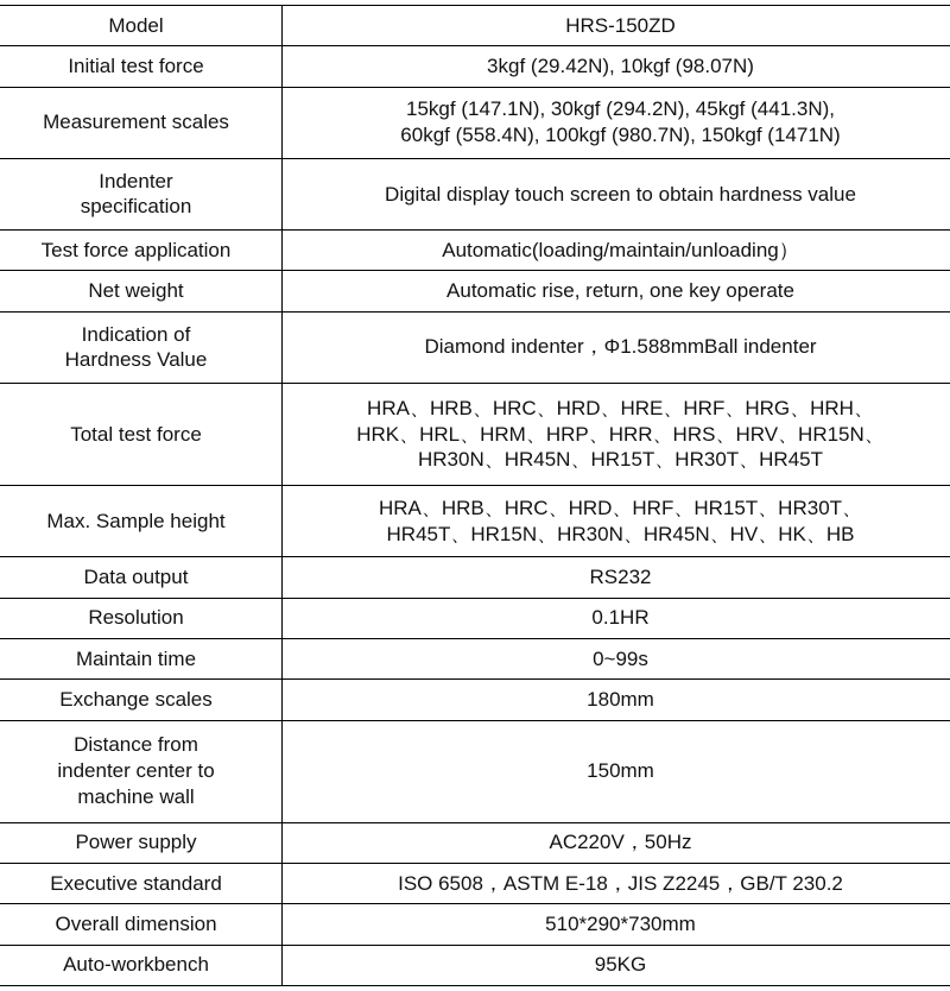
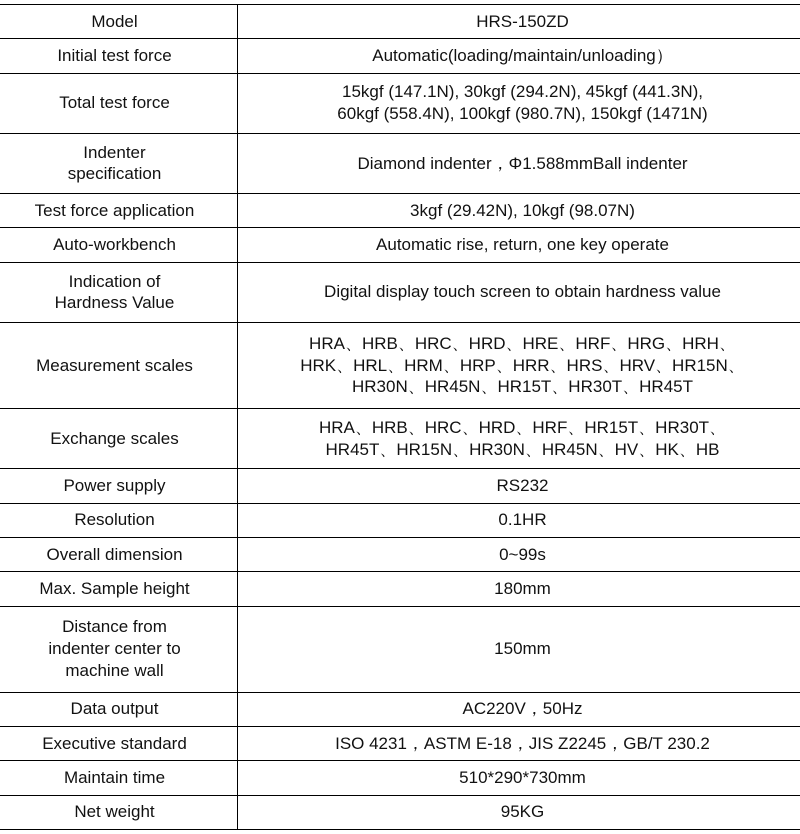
  Model	HRS-150ZD
- Initial test force	3kgf (29.42N), 10kgf (98.07N)
+ Initial test force	Automatic(loading/maintain/unloading）
- Measurement scales	15kgf (147.1N), 30kgf (294.2N), 45kgf (441.3N), 60kgf (558.4N), 100kgf (980.7N), 150kgf (1471N)
+ Total test force	15kgf (147.1N), 30kgf (294.2N), 45kgf (441.3N), 60kgf (558.4N), 100kgf (980.7N), 150kgf (1471N)
- Indenter specification	Digital display touch screen to obtain hardness value
+ Indenter specification	Diamond indenter，Φ1.588mmBall indenter
- Test force application	Automatic(loading/maintain/unloading）
+ Test force application	3kgf (29.42N), 10kgf (98.07N)
- Net weight	Automatic rise, return, one key operate
+ Auto-workbench	Automatic rise, return, one key operate
- Indication of Hardness Value	Diamond indenter，Φ1.588mmBall indenter
+ Indication of Hardness Value	Digital display touch screen to obtain hardness value
- Total test force	HRA、HRB、HRC、HRD、HRE、HRF、HRG、HRH、 HRK、HRL、HRM、HRP、HRR、HRS、HRV、HR15N、 HR30N、HR45N、HR15T、HR30T、HR45T
+ Measurement scales	HRA、HRB、HRC、HRD、HRE、HRF、HRG、HRH、 HRK、HRL、HRM、HRP、HRR、HRS、HRV、HR15N、 HR30N、HR45N、HR15T、HR30T、HR45T
- Max. Sample height	HRA、HRB、HRC、HRD、HRF、HR15T、HR30T、 HR45T、HR15N、HR30N、HR45N、HV、HK、HB
+ Exchange scales	HRA、HRB、HRC、HRD、HRF、HR15T、HR30T、 HR45T、HR15N、HR30N、HR45N、HV、HK、HB
- Data output	RS232
+ Power supply	RS232
  Resolution	0.1HR
- Maintain time	0~99s
+ Overall dimension	0~99s
- Exchange scales	180mm
+ Max. Sample height	180mm
  Distance from indenter center to machine wall	150mm
- Power supply	AC220V，50Hz
+ Data output	AC220V，50Hz
- Executive standard	ISO 6508，ASTM E-18，JIS Z2245，GB/T 230.2
+ Executive standard	ISO 4231，ASTM E-18，JIS Z2245，GB/T 230.2
- Overall dimension	510*290*730mm
+ Maintain time	510*290*730mm
- Auto-workbench	95KG
+ Net weight	95KG
